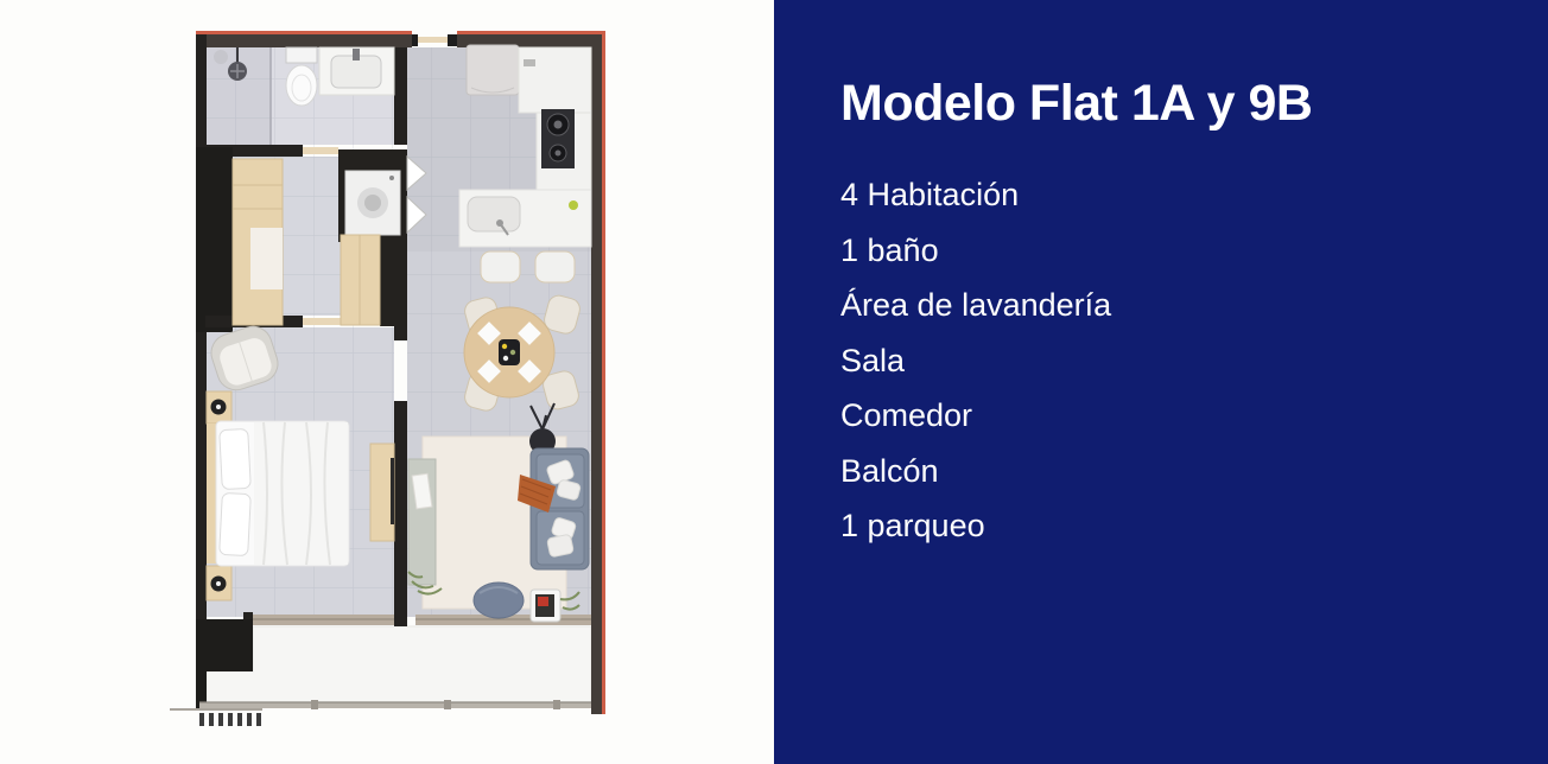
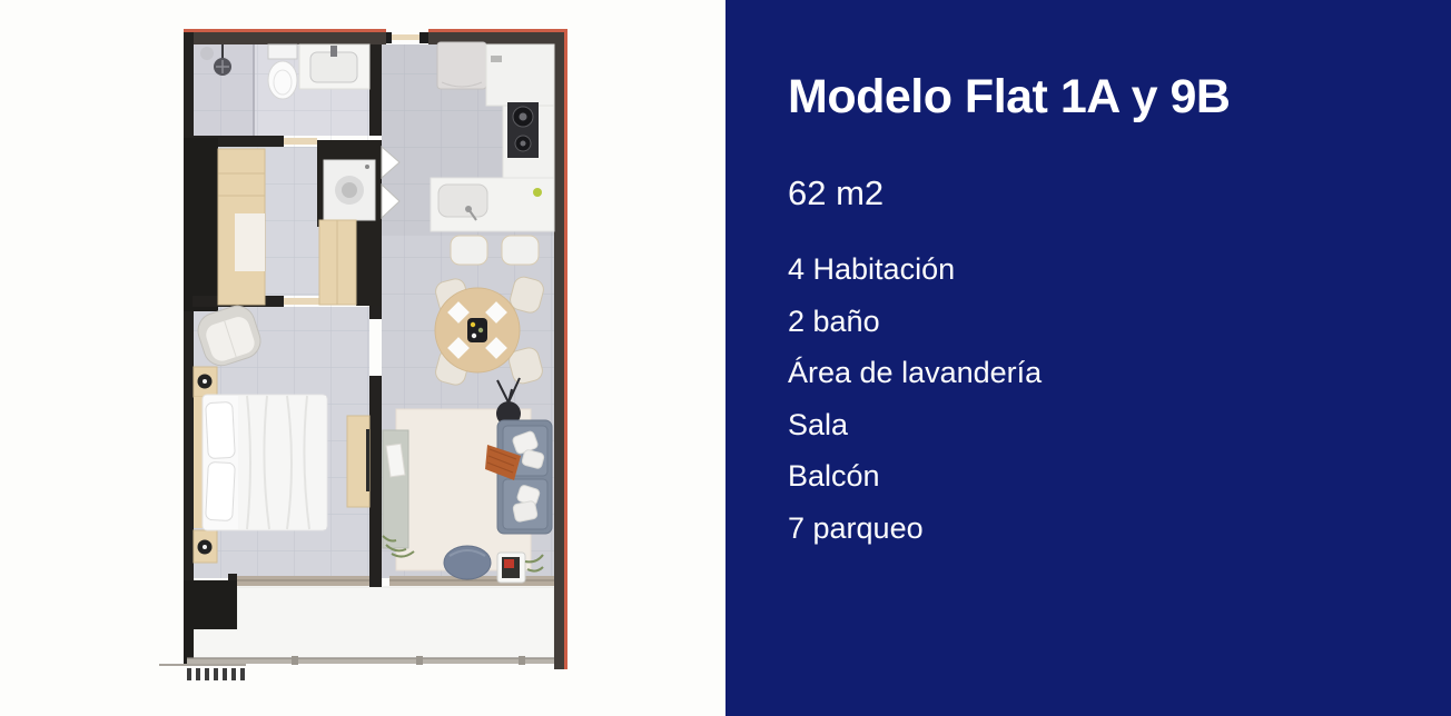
  Modelo Flat 1A y 9B
+ 62 m2
  4 Habitación
- 1 baño
+ 2 baño
  Área de lavandería
  Sala
- Comedor
  Balcón
- 1 parqueo
+ 7 parqueo
